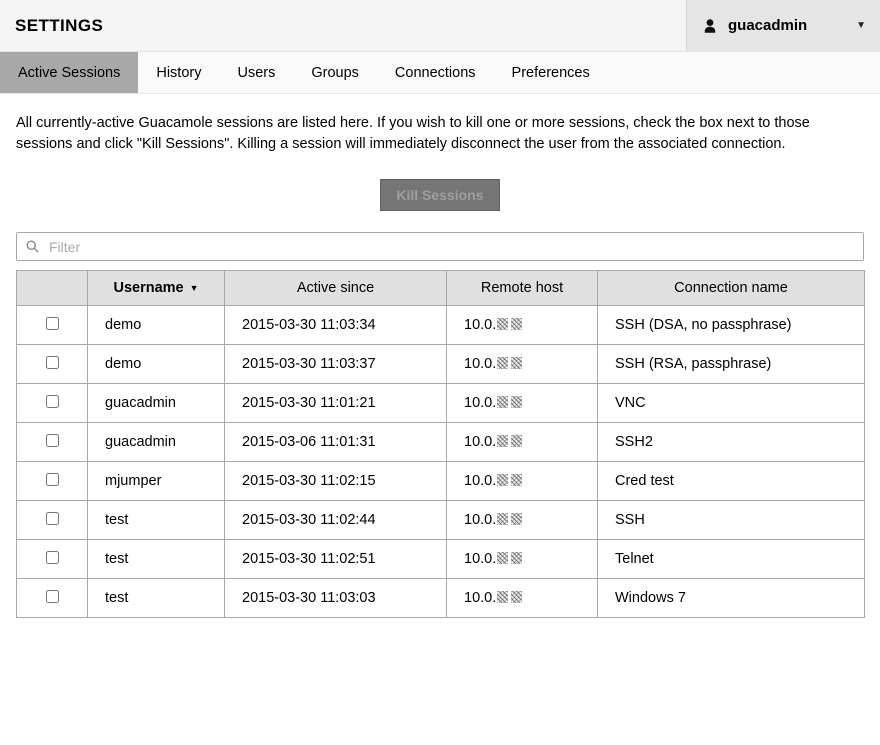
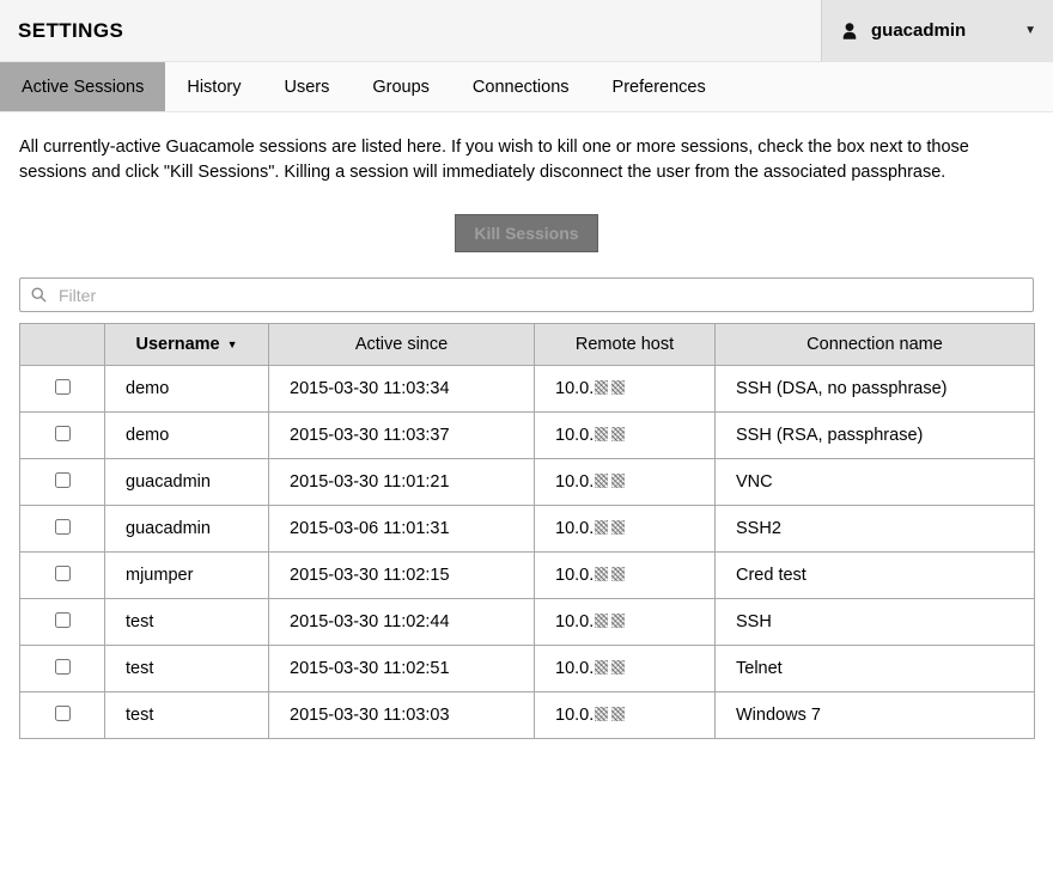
  SETTINGS
  guacadmin
  ▼
  Active Sessions
  History
  Users
  Groups
  Connections
  Preferences
- All currently-active Guacamole sessions are listed here. If you wish to kill one or more sessions, check the box next to those sessions and click "Kill Sessions". Killing a session will immediately disconnect the user from the associated connection.
+ All currently-active Guacamole sessions are listed here. If you wish to kill one or more sessions, check the box next to those sessions and click "Kill Sessions". Killing a session will immediately disconnect the user from the associated passphrase.
  Kill Sessions
  Filter
  	Username ▼	Active since	Remote host	Connection name
  	demo	2015-03-30 11:03:34	10.0.	SSH (DSA, no passphrase)
  	demo	2015-03-30 11:03:37	10.0.	SSH (RSA, passphrase)
  	guacadmin	2015-03-30 11:01:21	10.0.	VNC
  	guacadmin	2015-03-06 11:01:31	10.0.	SSH2
  	mjumper	2015-03-30 11:02:15	10.0.	Cred test
  	test	2015-03-30 11:02:44	10.0.	SSH
  	test	2015-03-30 11:02:51	10.0.	Telnet
  	test	2015-03-30 11:03:03	10.0.	Windows 7
